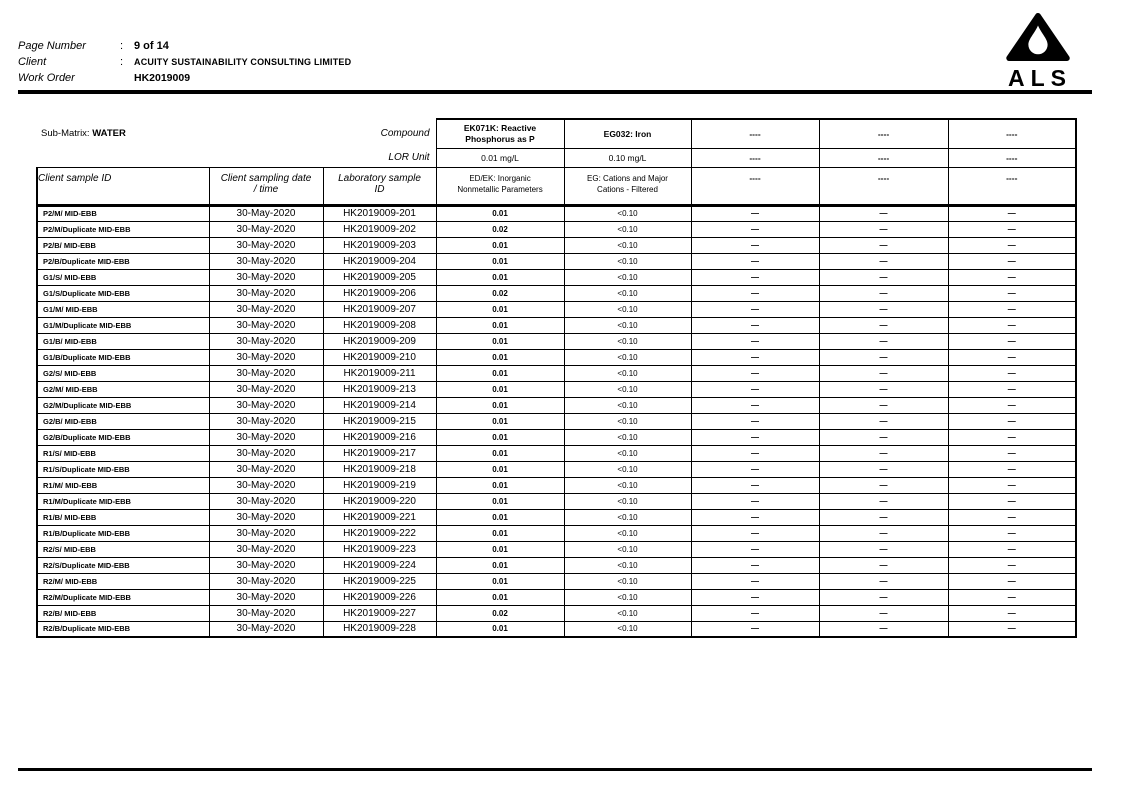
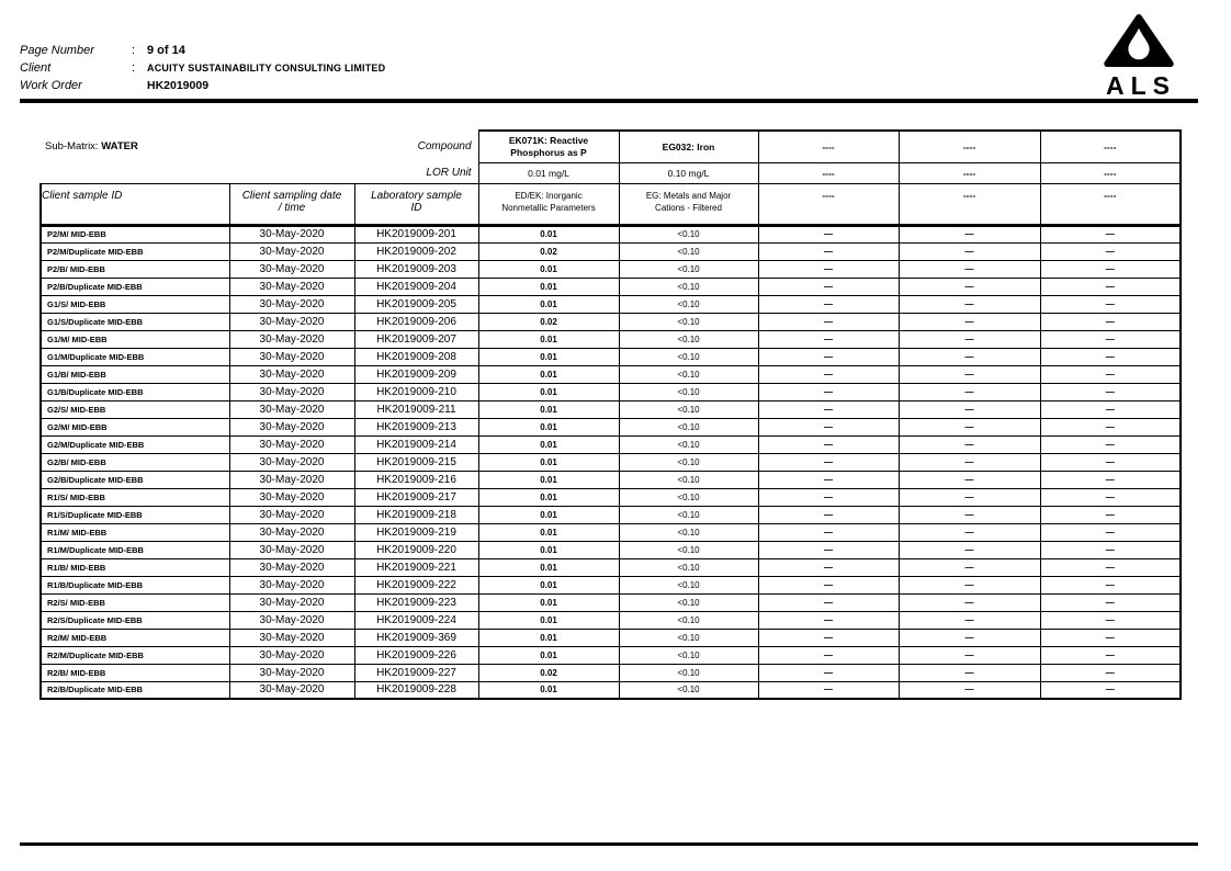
  Page Number
  :
  9 of 14
  Client
  :
  ACUITY SUSTAINABILITY CONSULTING LIMITED
  Work Order
  HK2019009
  ALS
  Sub-Matrix: WATER Compound	EK071K: Reactive Phosphorus as P	EG032: Iron	----	----	----
  LOR Unit	0.01 mg/L	0.10 mg/L	----	----	----
- Client sample ID	Client sampling date / time	Laboratory sample ID	ED/EK: Inorganic Nonmetallic Parameters	EG: Cations and Major Cations - Filtered	----	----	----
+ Client sample ID	Client sampling date / time	Laboratory sample ID	ED/EK: Inorganic Nonmetallic Parameters	EG: Metals and Major Cations - Filtered	----	----	----
  P2/M/ MID-EBB	30-May-2020	HK2019009-201	0.01	<0.10	—	—	—
  P2/M/Duplicate MID-EBB	30-May-2020	HK2019009-202	0.02	<0.10	—	—	—
  P2/B/ MID-EBB	30-May-2020	HK2019009-203	0.01	<0.10	—	—	—
  P2/B/Duplicate MID-EBB	30-May-2020	HK2019009-204	0.01	<0.10	—	—	—
  G1/S/ MID-EBB	30-May-2020	HK2019009-205	0.01	<0.10	—	—	—
  G1/S/Duplicate MID-EBB	30-May-2020	HK2019009-206	0.02	<0.10	—	—	—
  G1/M/ MID-EBB	30-May-2020	HK2019009-207	0.01	<0.10	—	—	—
  G1/M/Duplicate MID-EBB	30-May-2020	HK2019009-208	0.01	<0.10	—	—	—
  G1/B/ MID-EBB	30-May-2020	HK2019009-209	0.01	<0.10	—	—	—
  G1/B/Duplicate MID-EBB	30-May-2020	HK2019009-210	0.01	<0.10	—	—	—
  G2/S/ MID-EBB	30-May-2020	HK2019009-211	0.01	<0.10	—	—	—
  G2/M/ MID-EBB	30-May-2020	HK2019009-213	0.01	<0.10	—	—	—
  G2/M/Duplicate MID-EBB	30-May-2020	HK2019009-214	0.01	<0.10	—	—	—
  G2/B/ MID-EBB	30-May-2020	HK2019009-215	0.01	<0.10	—	—	—
  G2/B/Duplicate MID-EBB	30-May-2020	HK2019009-216	0.01	<0.10	—	—	—
  R1/S/ MID-EBB	30-May-2020	HK2019009-217	0.01	<0.10	—	—	—
  R1/S/Duplicate MID-EBB	30-May-2020	HK2019009-218	0.01	<0.10	—	—	—
  R1/M/ MID-EBB	30-May-2020	HK2019009-219	0.01	<0.10	—	—	—
  R1/M/Duplicate MID-EBB	30-May-2020	HK2019009-220	0.01	<0.10	—	—	—
  R1/B/ MID-EBB	30-May-2020	HK2019009-221	0.01	<0.10	—	—	—
  R1/B/Duplicate MID-EBB	30-May-2020	HK2019009-222	0.01	<0.10	—	—	—
  R2/S/ MID-EBB	30-May-2020	HK2019009-223	0.01	<0.10	—	—	—
  R2/S/Duplicate MID-EBB	30-May-2020	HK2019009-224	0.01	<0.10	—	—	—
- R2/M/ MID-EBB	30-May-2020	HK2019009-225	0.01	<0.10	—	—	—
+ R2/M/ MID-EBB	30-May-2020	HK2019009-369	0.01	<0.10	—	—	—
  R2/M/Duplicate MID-EBB	30-May-2020	HK2019009-226	0.01	<0.10	—	—	—
  R2/B/ MID-EBB	30-May-2020	HK2019009-227	0.02	<0.10	—	—	—
  R2/B/Duplicate MID-EBB	30-May-2020	HK2019009-228	0.01	<0.10	—	—	—
